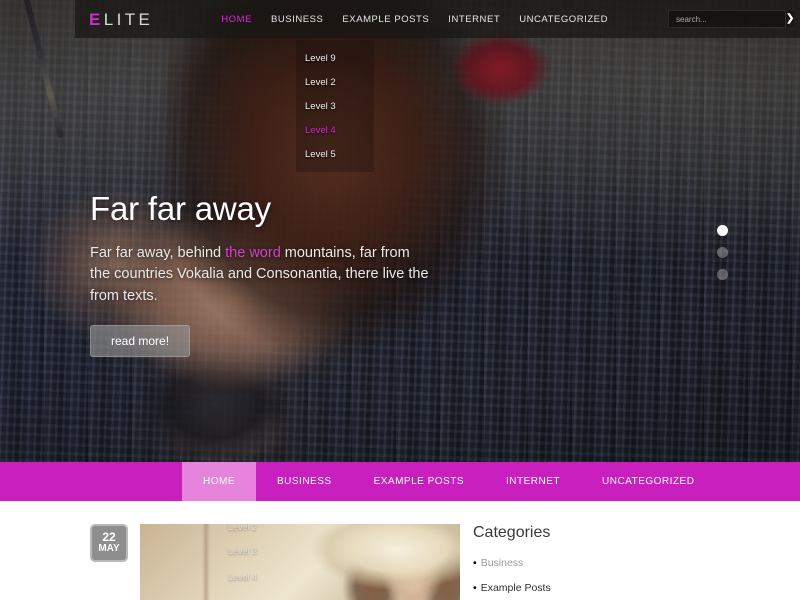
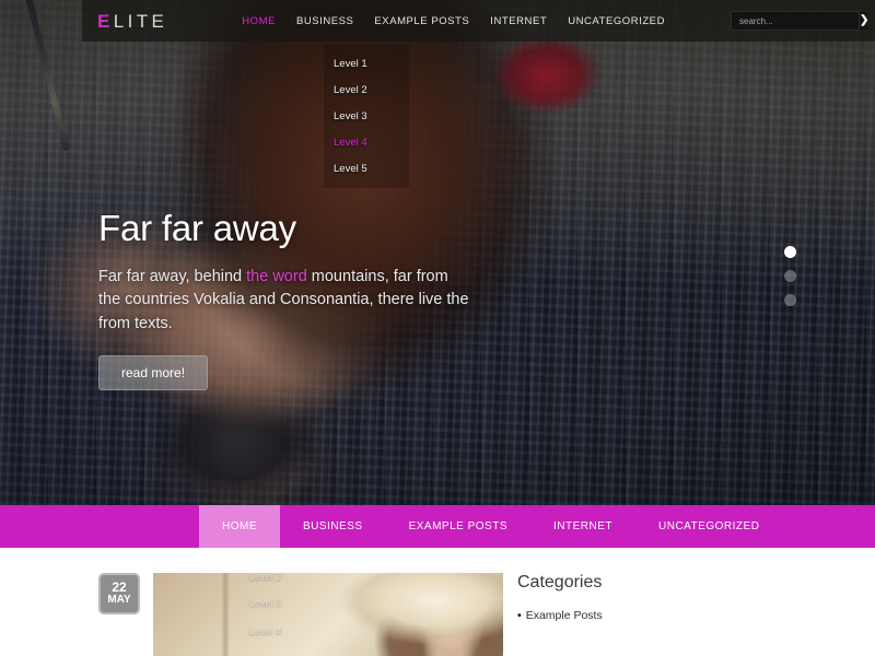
  ELITE
  HOME
  BUSINESS
  EXAMPLE POSTS
  INTERNET
  UNCATEGORIZED
  search...
  ❯
- Level 9
+ Level 1
  Level 2
  Level 3
  Level 4
  Level 5
  Far far away
  Far far away, behind the word mountains, far from the countries Vokalia and Consonantia, there live the from texts.
  read more!
  HOME
  BUSINESS
  EXAMPLE POSTS
  INTERNET
  UNCATEGORIZED
  22
  MAY
  Level 2
  Level 3
  Level 4
  Categories
- • Business
  • Example Posts
